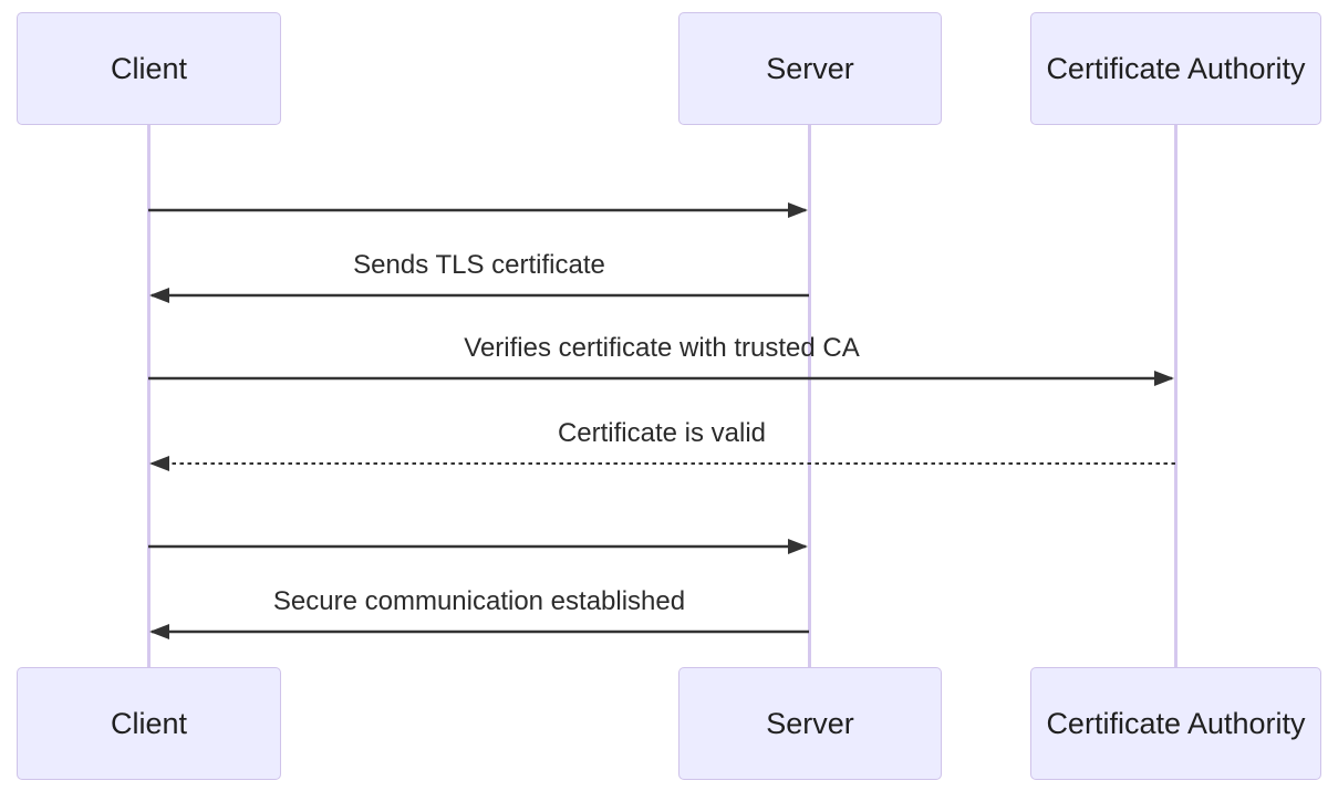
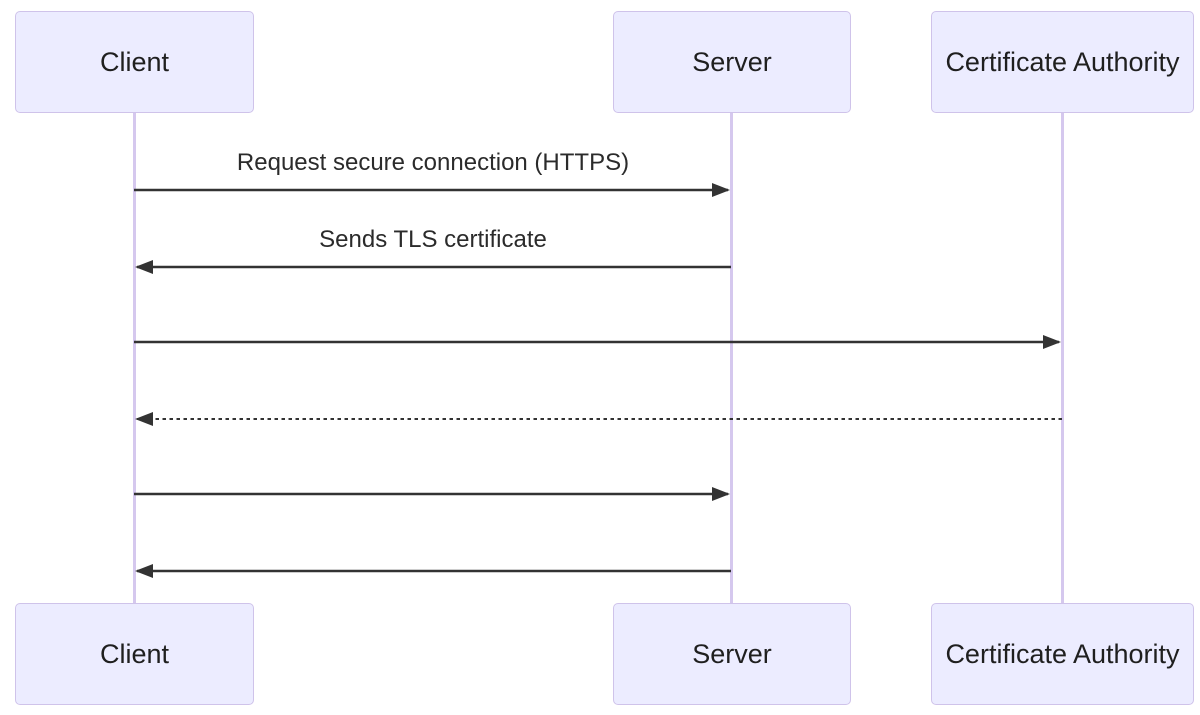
  Client
  Server
  Certificate Authority
  Client
  Server
  Certificate Authority
+ Request secure connection (HTTPS)
  Sends TLS certificate
- Verifies certificate with trusted CA
- Certificate is valid
- Secure communication established
